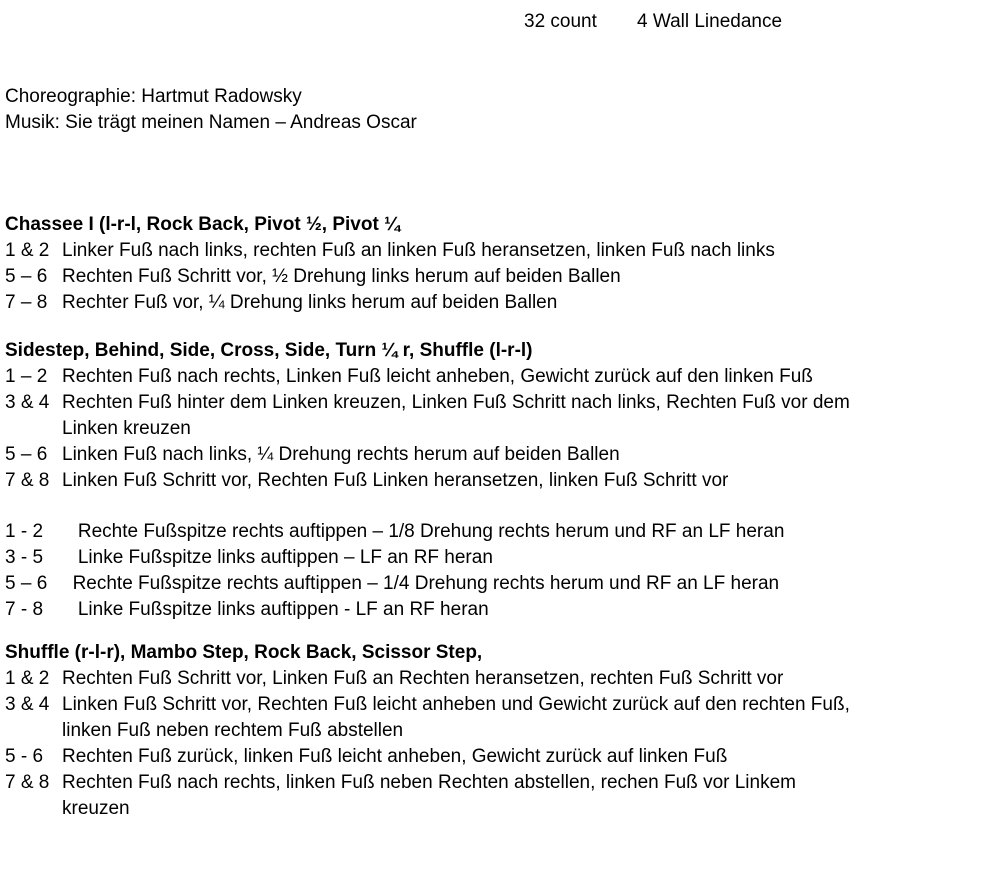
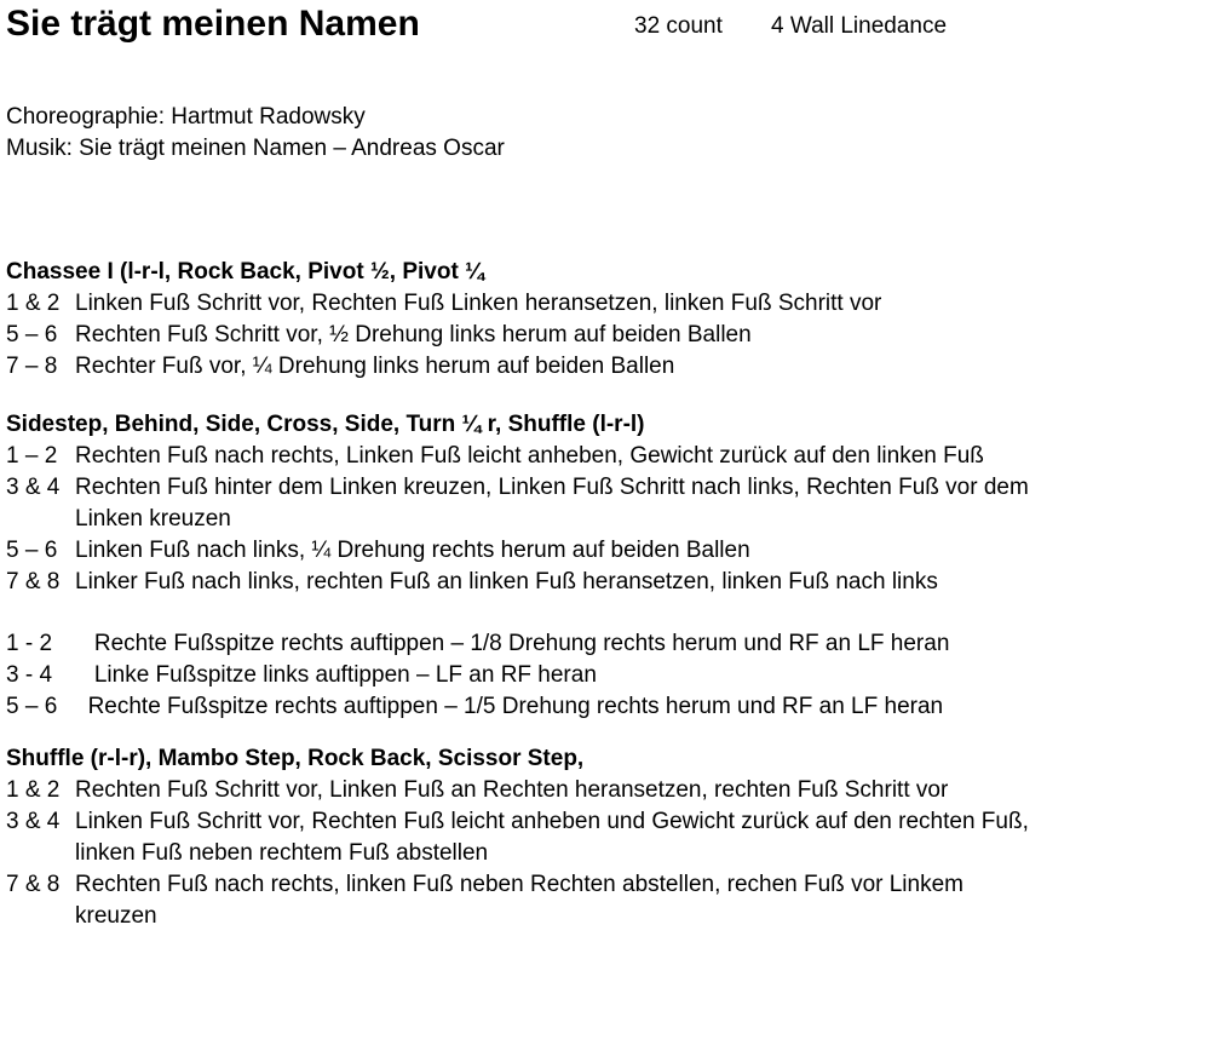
+ Sie trägt meinen Namen
  32 count
  4 Wall Linedance
  Choreographie: Hartmut Radowsky
  Musik: Sie trägt meinen Namen – Andreas Oscar
  Chassee I (l-r-l, Rock Back, Pivot ½, Pivot ¼
  1 & 2
- Linker Fuß nach links, rechten Fuß an linken Fuß heransetzen, linken Fuß nach links
+ Linken Fuß Schritt vor, Rechten Fuß Linken heransetzen, linken Fuß Schritt vor
  5 – 6
  Rechten Fuß Schritt vor, ½ Drehung links herum auf beiden Ballen
  7 – 8
  Rechter Fuß vor, ¼ Drehung links herum auf beiden Ballen
  Sidestep, Behind, Side, Cross, Side, Turn ¼ r, Shuffle (l-r-l)
  1 – 2
  Rechten Fuß nach rechts, Linken Fuß leicht anheben, Gewicht zurück auf den linken Fuß
  3 & 4
  Rechten Fuß hinter dem Linken kreuzen, Linken Fuß Schritt nach links, Rechten Fuß vor dem
  Linken kreuzen
  5 – 6
  Linken Fuß nach links, ¼ Drehung rechts herum auf beiden Ballen
  7 & 8
- Linken Fuß Schritt vor, Rechten Fuß Linken heransetzen, linken Fuß Schritt vor
+ Linker Fuß nach links, rechten Fuß an linken Fuß heransetzen, linken Fuß nach links
  1 - 2
  Rechte Fußspitze rechts auftippen – 1/8 Drehung rechts herum und RF an LF heran
- 3 - 5
+ 3 - 4
  Linke Fußspitze links auftippen – LF an RF heran
  5 – 6
- Rechte Fußspitze rechts auftippen – 1/4 Drehung rechts herum und RF an LF heran
+ Rechte Fußspitze rechts auftippen – 1/5 Drehung rechts herum und RF an LF heran
- 7 - 8
- Linke Fußspitze links auftippen - LF an RF heran
  Shuffle (r-l-r), Mambo Step, Rock Back, Scissor Step,
  1 & 2
  Rechten Fuß Schritt vor, Linken Fuß an Rechten heransetzen, rechten Fuß Schritt vor
  3 & 4
  Linken Fuß Schritt vor, Rechten Fuß leicht anheben und Gewicht zurück auf den rechten Fuß,
  linken Fuß neben rechtem Fuß abstellen
- 5 - 6
- Rechten Fuß zurück, linken Fuß leicht anheben, Gewicht zurück auf linken Fuß
  7 & 8
  Rechten Fuß nach rechts, linken Fuß neben Rechten abstellen, rechen Fuß vor Linkem
  kreuzen
